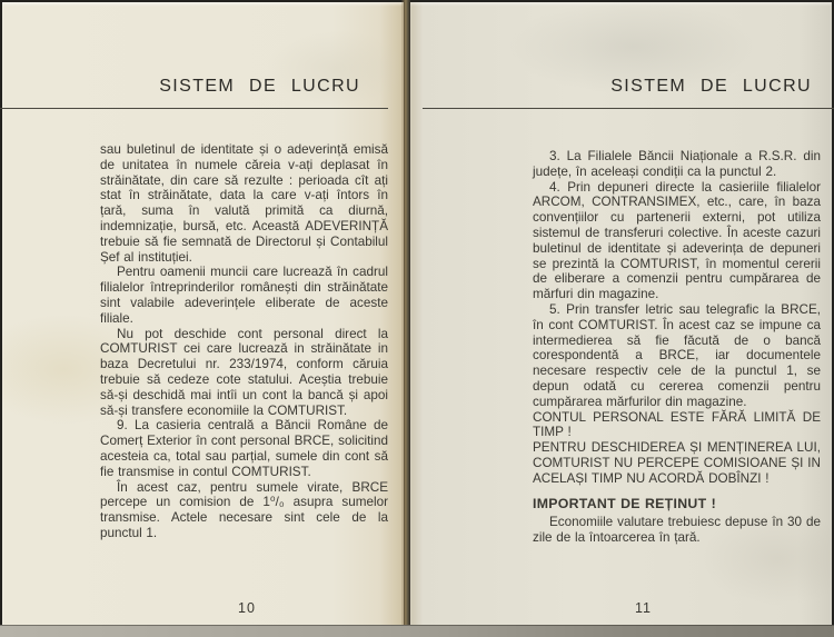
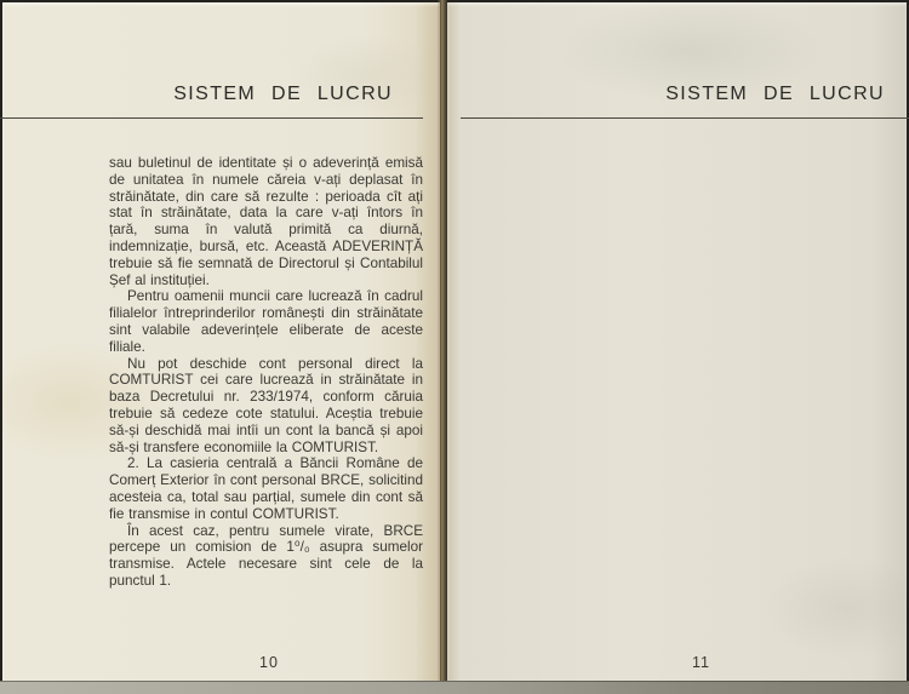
  SISTEM DE LUCRU
  SISTEM DE LUCRU
  sau buletinul de identitate și o adeverință emisă de unitatea în numele căreia v-ați deplasat în străinătate, din care să rezulte : perioada cît ați stat în străinătate, data la care v-ați întors în țară, suma în valută primită ca diurnă, indemnizație, bursă, etc. Această ADEVERINȚĂ trebuie să fie semnată de Directorul și Contabilul Șef al instituției.
  Pentru oamenii muncii care lucrează în cadrul filialelor întreprinderilor românești din străinătate sint valabile adeverințele eliberate de aceste filiale.
  Nu pot deschide cont personal direct la COMTURIST cei care lucrează in străinătate in baza Decretului nr. 233/1974, conform căruia trebuie să cedeze cote statului. Aceștia trebuie să-și deschidă mai intîi un cont la bancă și apoi să-și transfere economiile la COMTURIST.
- 9. La casieria centrală a Băncii Române de Comerț Exterior în cont personal BRCE, solicitind acesteia ca, total sau parțial, sumele din cont să fie transmise in contul COMTURIST.
+ 2. La casieria centrală a Băncii Române de Comerț Exterior în cont personal BRCE, solicitind acesteia ca, total sau parțial, sumele din cont să fie transmise in contul COMTURIST.
  În acest caz, pentru sumele virate, BRCE percepe un comision de 1⁰/₀ asupra sumelor transmise. Actele necesare sint cele de la punctul 1.
- 3. La Filialele Băncii Niaționale a R.S.R. din județe, în aceleași condiții ca la punctul 2.
- 4. Prin depuneri directe la casieriile filialelor ARCOM, CONTRANSIMEX, etc., care, în baza convențiilor cu partenerii externi, pot utiliza sistemul de transferuri colective. În aceste cazuri buletinul de identitate și adeverința de depuneri se prezintă la COMTURIST, în momentul cererii de eliberare a comenzii pentru cumpărarea de mărfuri din magazine.
- 5. Prin transfer letric sau telegrafic la BRCE, în cont COMTURIST. În acest caz se impune ca intermedierea să fie făcută de o bancă corespondentă a BRCE, iar documentele necesare respectiv cele de la punctul 1, se depun odată cu cererea comenzii pentru cumpărarea mărfurilor din magazine.
- CONTUL PERSONAL ESTE FĂRĂ LIMITĂ DE TIMP !
- PENTRU DESCHIDEREA ȘI MENȚINEREA LUI, COMTURIST NU PERCEPE COMISIOANE ȘI IN ACELAȘI TIMP NU ACORDĂ DOBÎNZI !
- IMPORTANT DE REȚINUT !
- Economiile valutare trebuiesc depuse în 30 de zile de la întoarcerea în țară.
  10
  11
